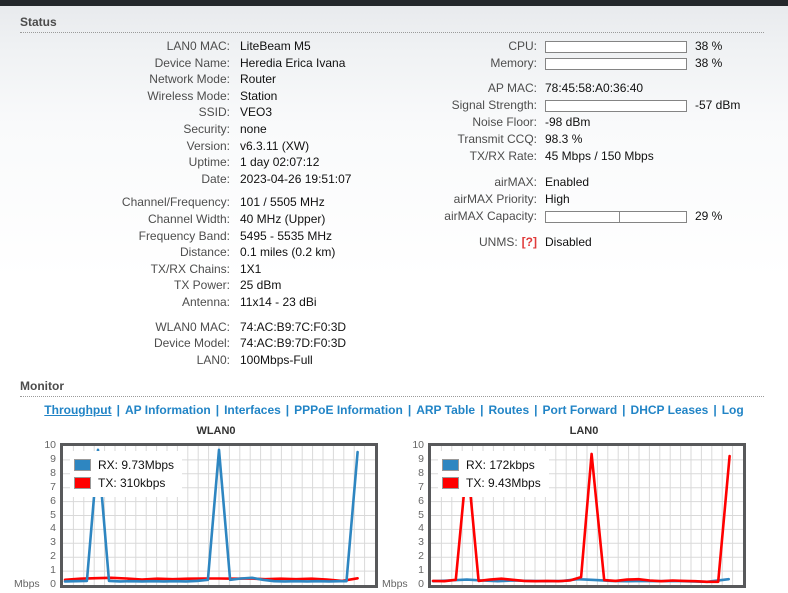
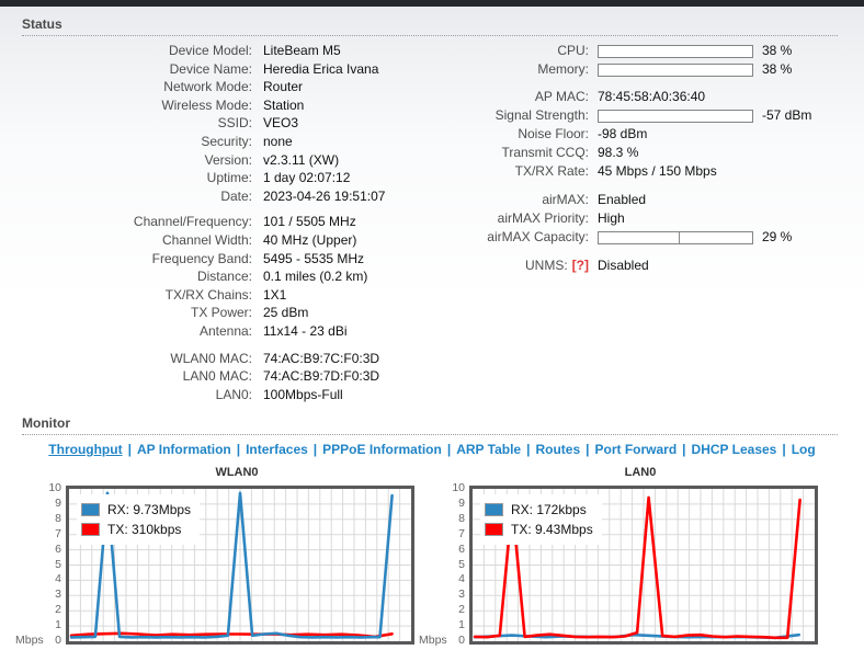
  Status
- LAN0 MAC:
+ Device Model:
  LiteBeam M5
  Device Name:
  Heredia Erica Ivana
  Network Mode:
  Router
  Wireless Mode:
  Station
  SSID:
  VEO3
  Security:
  none
  Version:
- v6.3.11 (XW)
+ v2.3.11 (XW)
  Uptime:
  1 day 02:07:12
  Date:
  2023-04-26 19:51:07
  Channel/Frequency:
  101 / 5505 MHz
  Channel Width:
  40 MHz (Upper)
  Frequency Band:
  5495 - 5535 MHz
  Distance:
  0.1 miles (0.2 km)
  TX/RX Chains:
  1X1
  TX Power:
  25 dBm
  Antenna:
  11x14 - 23 dBi
  WLAN0 MAC:
  74:AC:B9:7C:F0:3D
- Device Model:
+ LAN0 MAC:
  74:AC:B9:7D:F0:3D
  LAN0:
  100Mbps-Full
  CPU:
  38 %
  Memory:
  38 %
  AP MAC:
  78:45:58:A0:36:40
  Signal Strength:
  -57 dBm
  Noise Floor:
  -98 dBm
  Transmit CCQ:
  98.3 %
  TX/RX Rate:
  45 Mbps / 150 Mbps
  airMAX:
  Enabled
  airMAX Priority:
  High
  airMAX Capacity:
  29 %
  UNMS: [?]
  Disabled
  Monitor
  Throughput | AP Information | Interfaces | PPPoE Information | ARP Table | Routes | Port Forward | DHCP Leases | Log
  WLAN0
  0
  1
  2
  3
  4
  5
  6
  7
  8
  9
  10
  Mbps
  RX: 9.73Mbps
  TX: 310kbps
  LAN0
  0
  1
  2
  3
  4
  5
  6
  7
  8
  9
  10
  Mbps
  RX: 172kbps
  TX: 9.43Mbps
